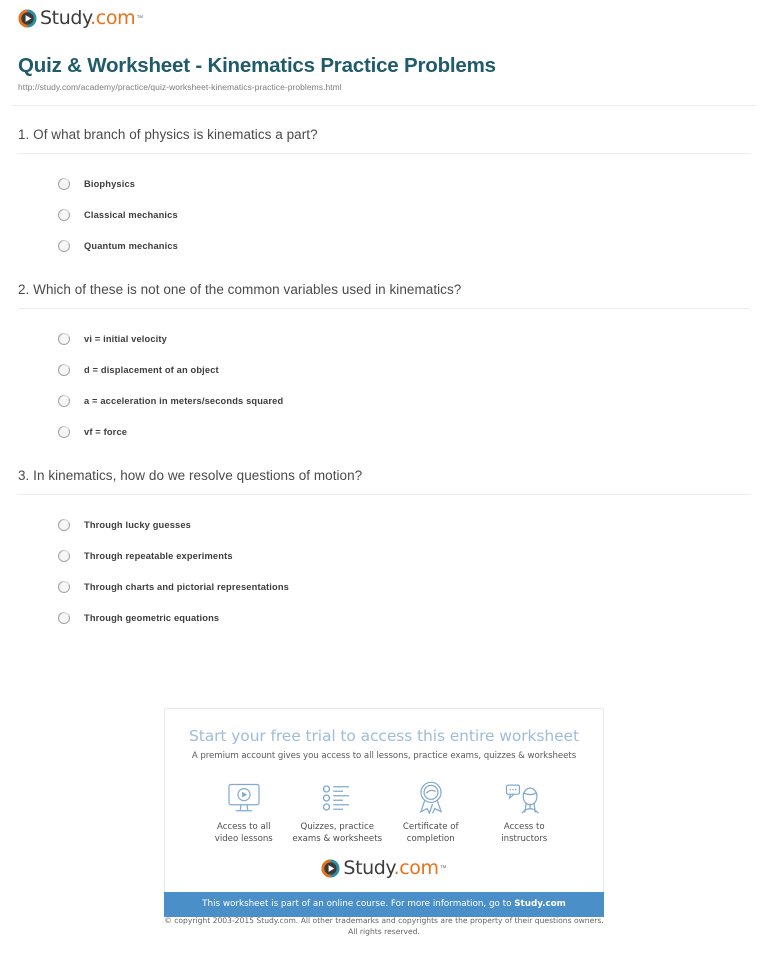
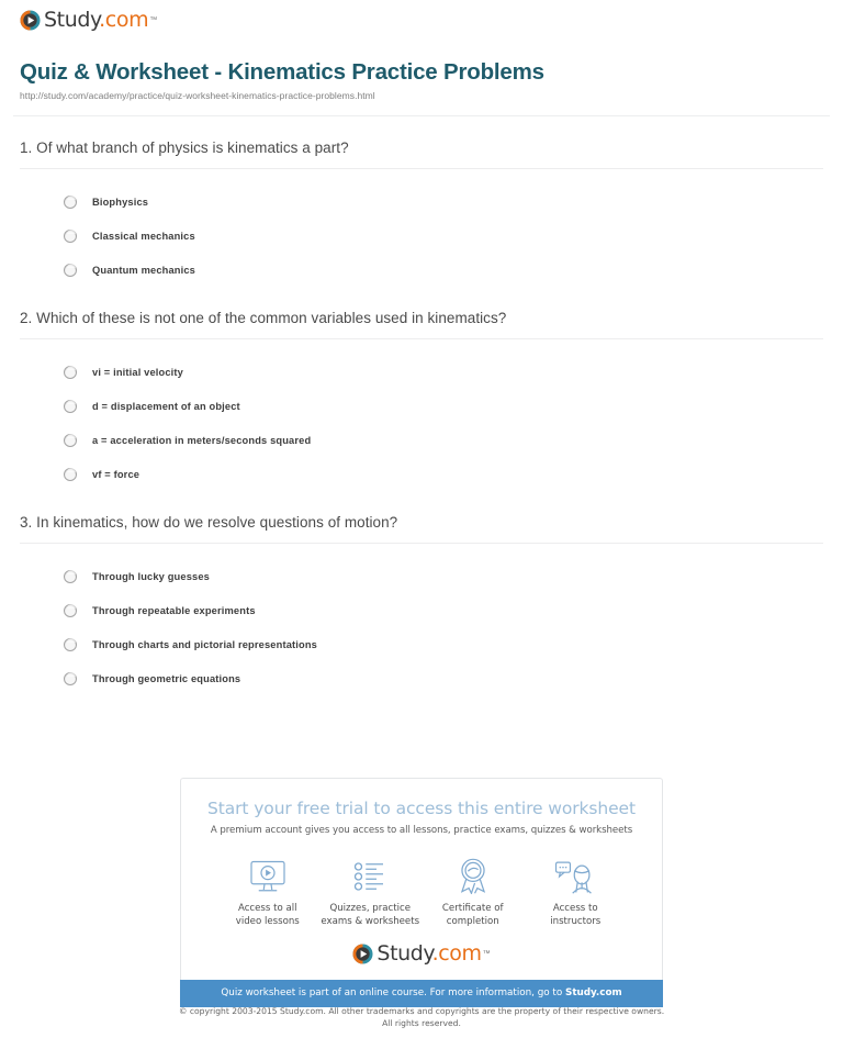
  Study.com
  Quiz & Worksheet - Kinematics Practice Problems
  http://study.com/academy/practice/quiz-worksheet-kinematics-practice-problems.html
  1. Of what branch of physics is kinematics a part?
  Biophysics
  Classical mechanics
  Quantum mechanics
  2. Which of these is not one of the common variables used in kinematics?
  vi = initial velocity
  d = displacement of an object
  a = acceleration in meters/seconds squared
  vf = force
  3. In kinematics, how do we resolve questions of motion?
  Through lucky guesses
  Through repeatable experiments
  Through charts and pictorial representations
  Through geometric equations
  Start your free trial to access this entire worksheet
  A premium account gives you access to all lessons, practice exams, quizzes & worksheets
  Access to all
  video lessons
  Quizzes, practice
  exams & worksheets
  Certificate of
  completion
  Access to
  instructors
  Study.com
- This worksheet is part of an online course. For more information, go to Study.com
+ Quiz worksheet is part of an online course. For more information, go to Study.com
- © copyright 2003-2015 Study.com. All other trademarks and copyrights are the property of their questions owners.
+ © copyright 2003-2015 Study.com. All other trademarks and copyrights are the property of their respective owners.
  All rights reserved.
